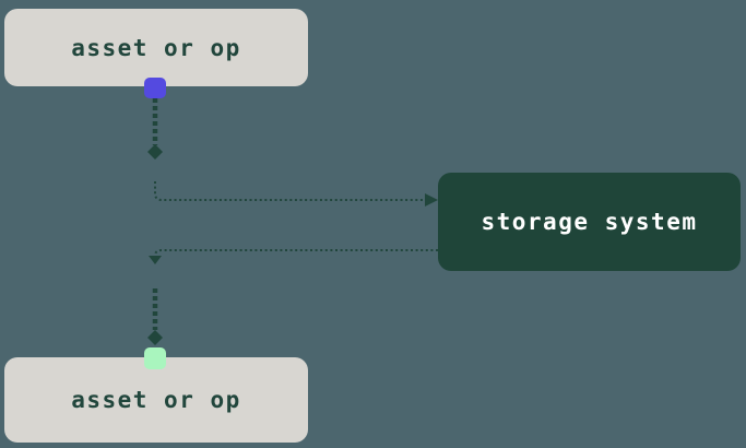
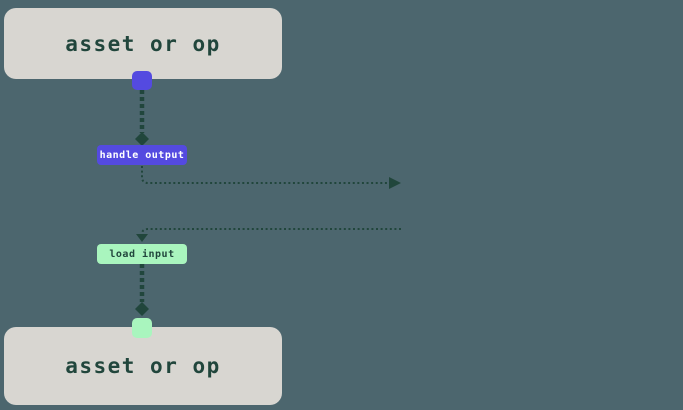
  asset or op
- storage system
  asset or op
+ handle output
+ load input
